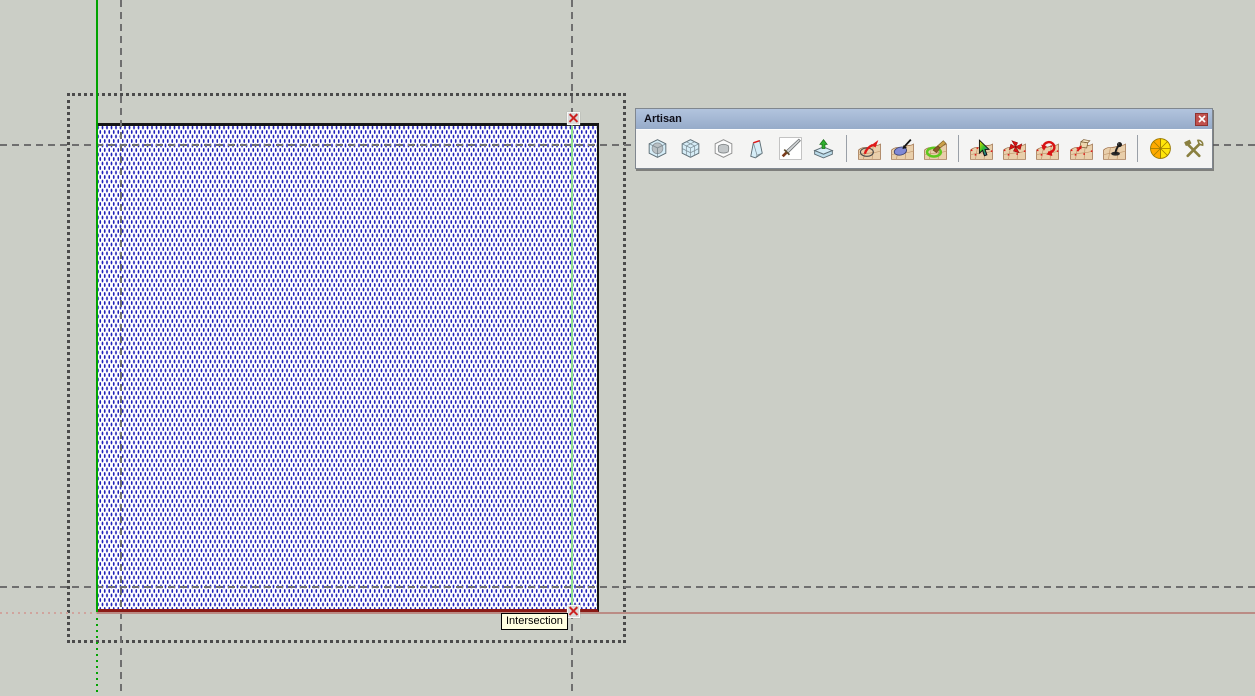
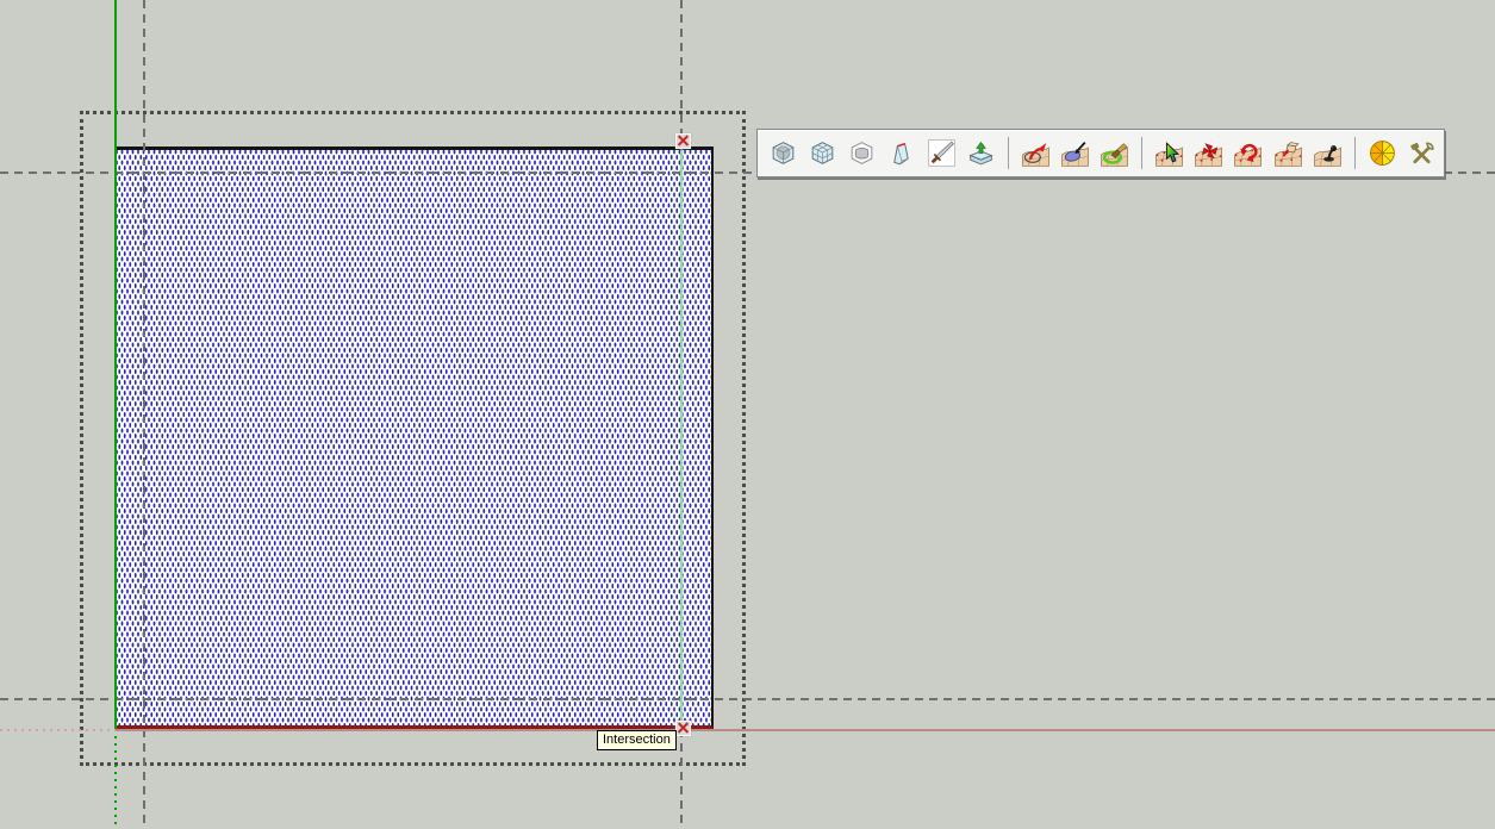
  Intersection
- Artisan
